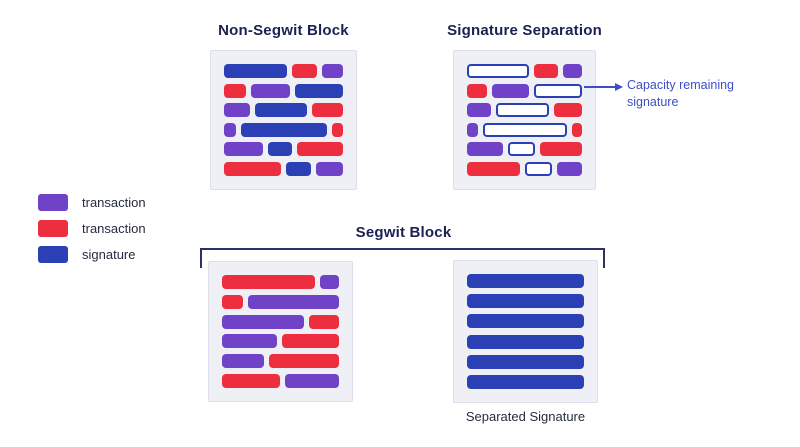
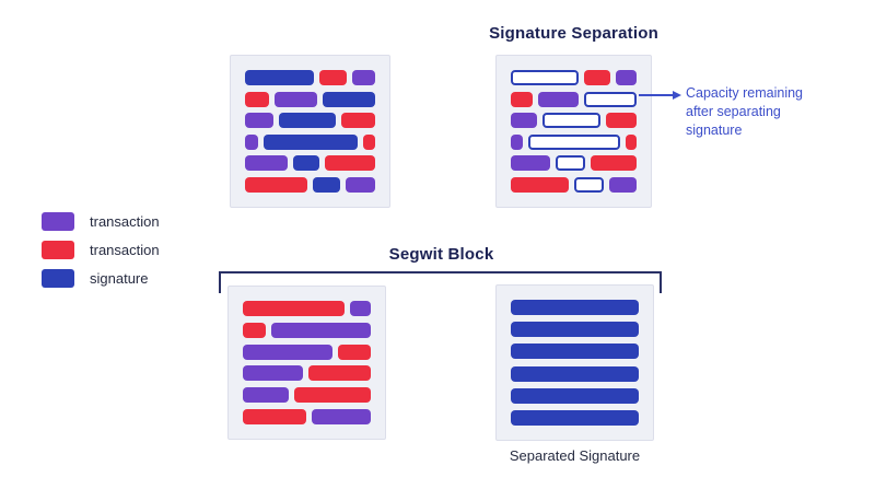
  transaction
  transaction
  signature
- Non-Segwit Block
  Signature Separation
  Capacity remaining
+ after separating
  signature
  Segwit Block
  Separated Signature
